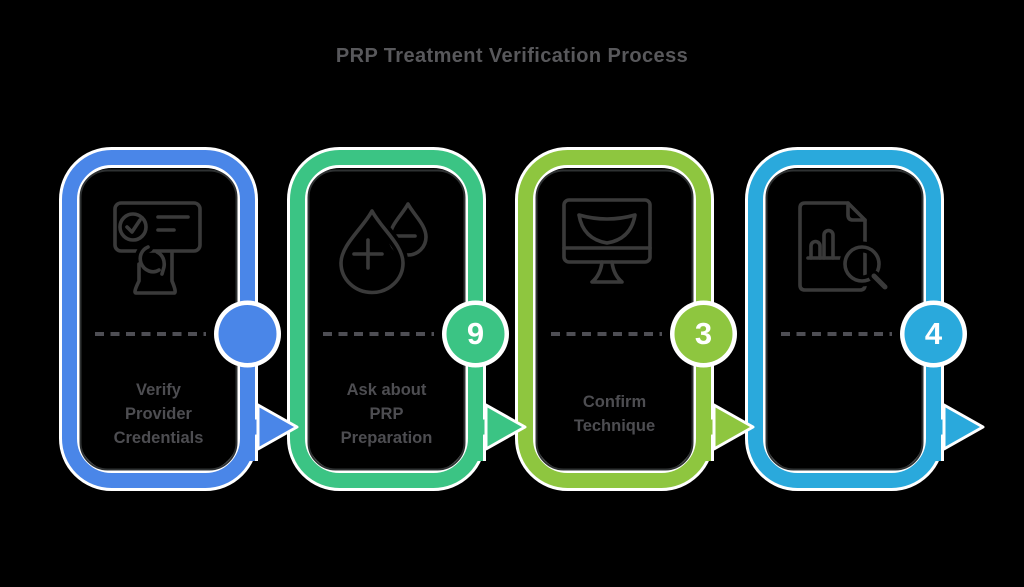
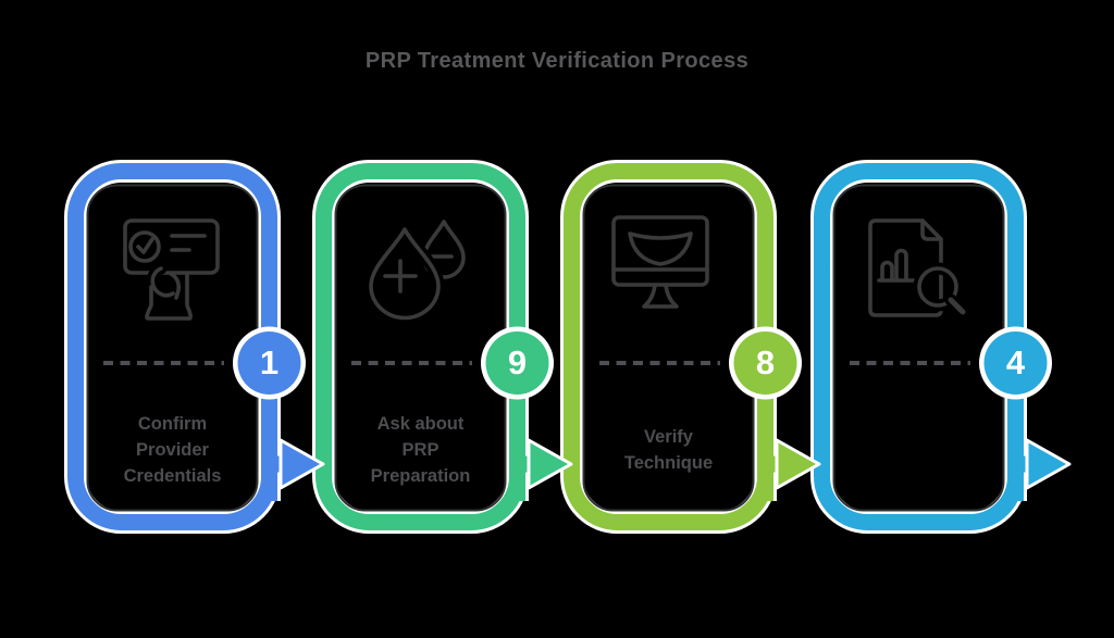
  PRP Treatment Verification Process
+ 1
  9
- 3
+ 8
  4
- Verify
+ Confirm
  Provider
  Credentials
  Ask about
  PRP
  Preparation
- Confirm
+ Verify
  Technique
